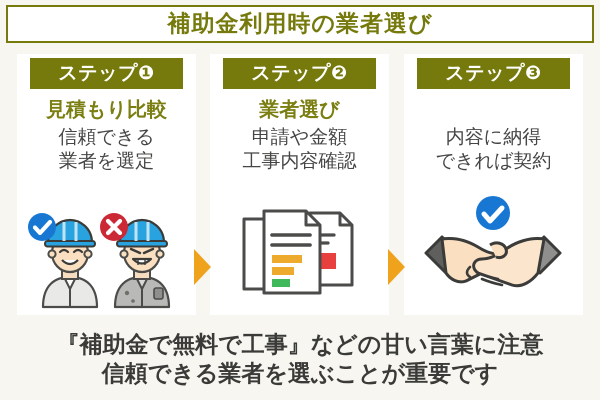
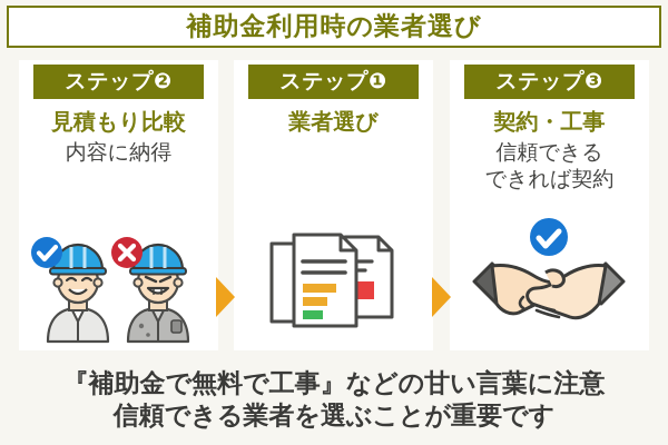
  補助金利用時の業者選び
- ステップ❶
+ ステップ❷
  見積もり比較
- 信頼できる
+ 内容に納得
- 業者を選定
- ステップ❷
+ ステップ❶
  業者選び
- 申請や金額
- 工事内容確認
  ステップ❸
+ 契約・工事
- 内容に納得
+ 信頼できる
  できれば契約
  『補助金で無料で工事』などの甘い言葉に注意
  信頼できる業者を選ぶことが重要です
